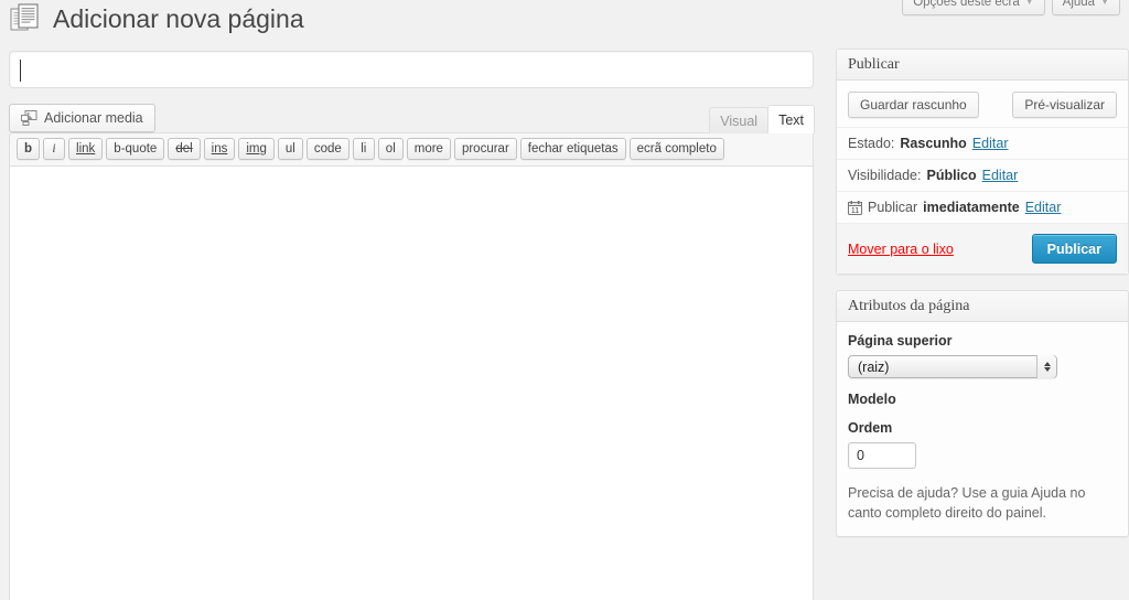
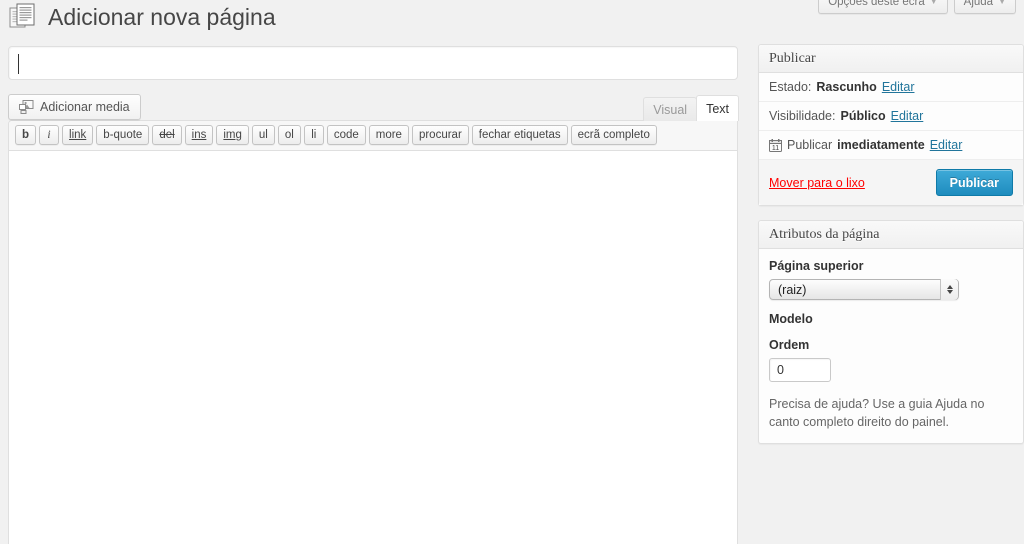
  Opções deste ecrã
  ▼
  Ajuda
  ▼
  Adicionar nova página
  Adicionar media
  Visual
  Text
  b
  i
  link
  b-quote
  del
  ins
  img
  ul
- code
+ ol
  li
- ol
+ code
  more
  procurar
  fechar etiquetas
  ecrã completo
  Publicar
- Guardar rascunho
- Pré-visualizar
  Estado:
  Rascunho
  Editar
  Visibilidade:
  Público
  Editar
  Publicar
  imediatamente
  Editar
  Mover para o lixo
  Publicar
  Atributos da página
  Página superior
  (raiz)
  Modelo
  Ordem
  0
  Precisa de ajuda? Use a guia Ajuda no canto completo direito do painel.
